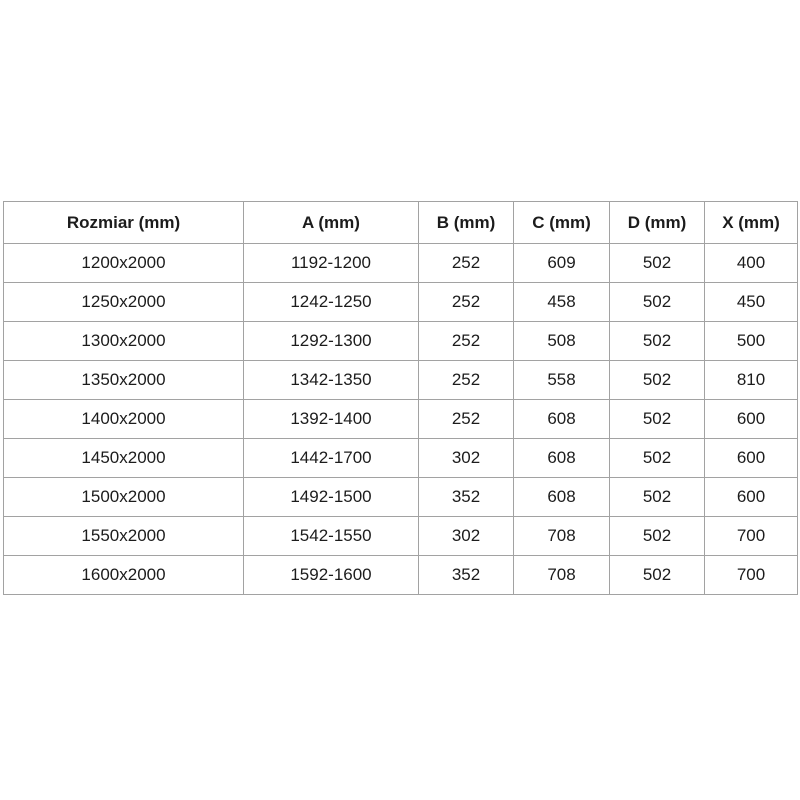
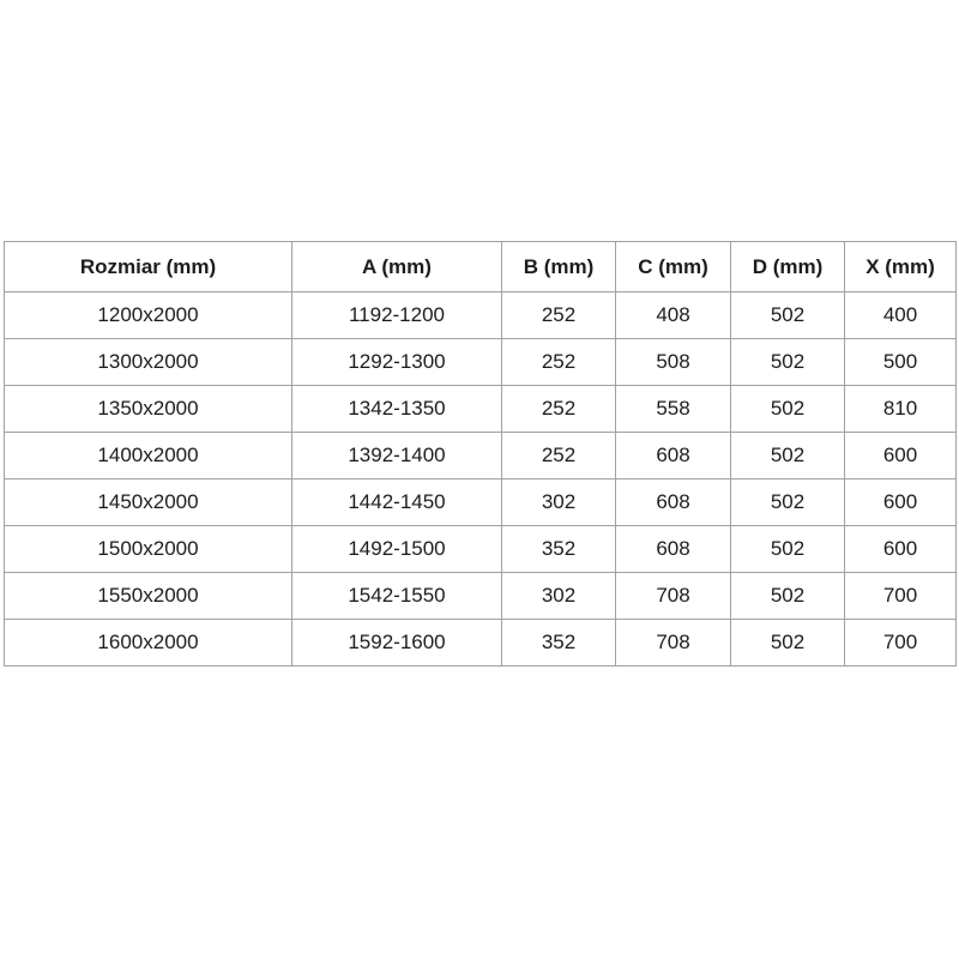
  Rozmiar (mm)	A (mm)	B (mm)	C (mm)	D (mm)	X (mm)
- 1200x2000	1192-1200	252	609	502	400
+ 1200x2000	1192-1200	252	408	502	400
- 1250x2000	1242-1250	252	458	502	450
  1300x2000	1292-1300	252	508	502	500
  1350x2000	1342-1350	252	558	502	810
  1400x2000	1392-1400	252	608	502	600
- 1450x2000	1442-1700	302	608	502	600
+ 1450x2000	1442-1450	302	608	502	600
  1500x2000	1492-1500	352	608	502	600
  1550x2000	1542-1550	302	708	502	700
  1600x2000	1592-1600	352	708	502	700
